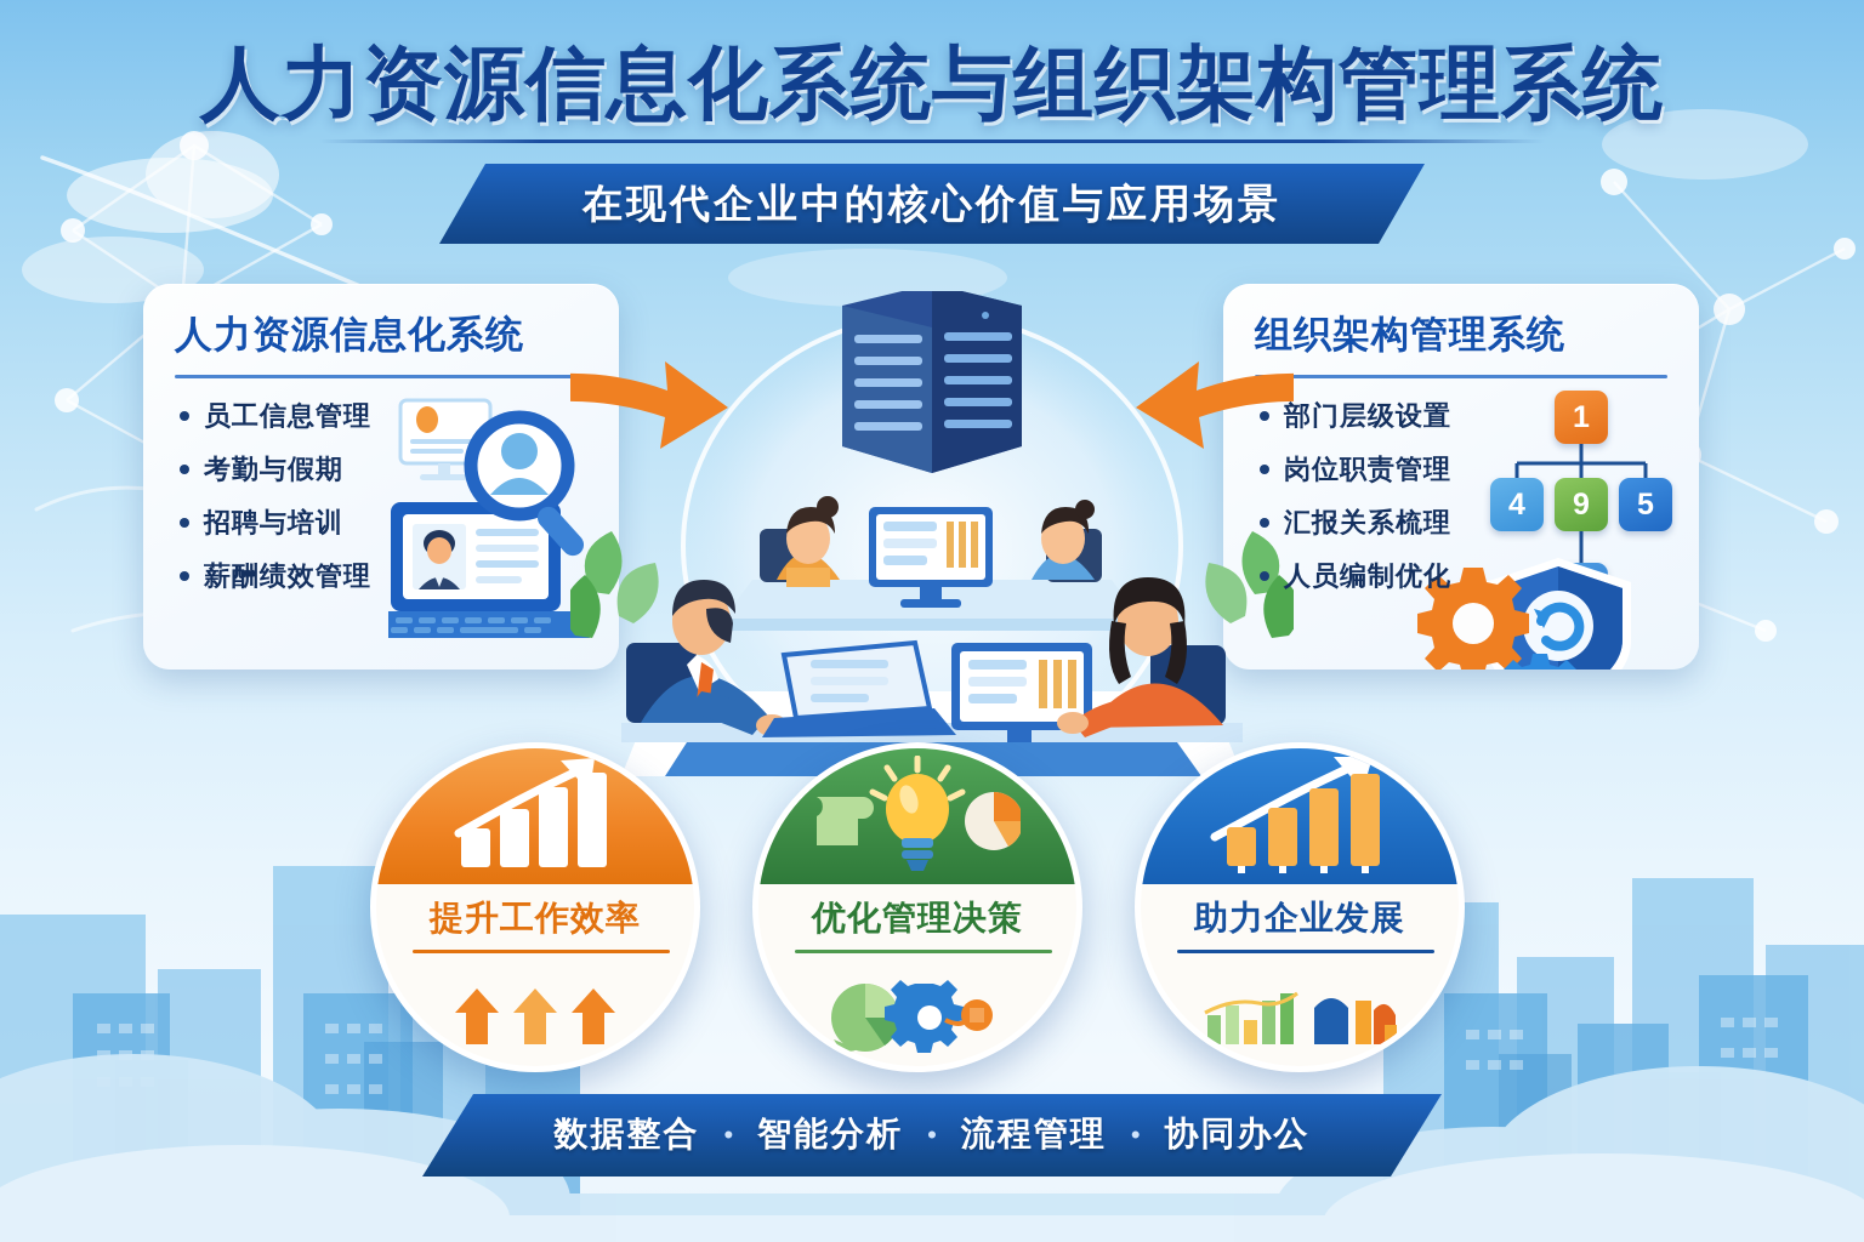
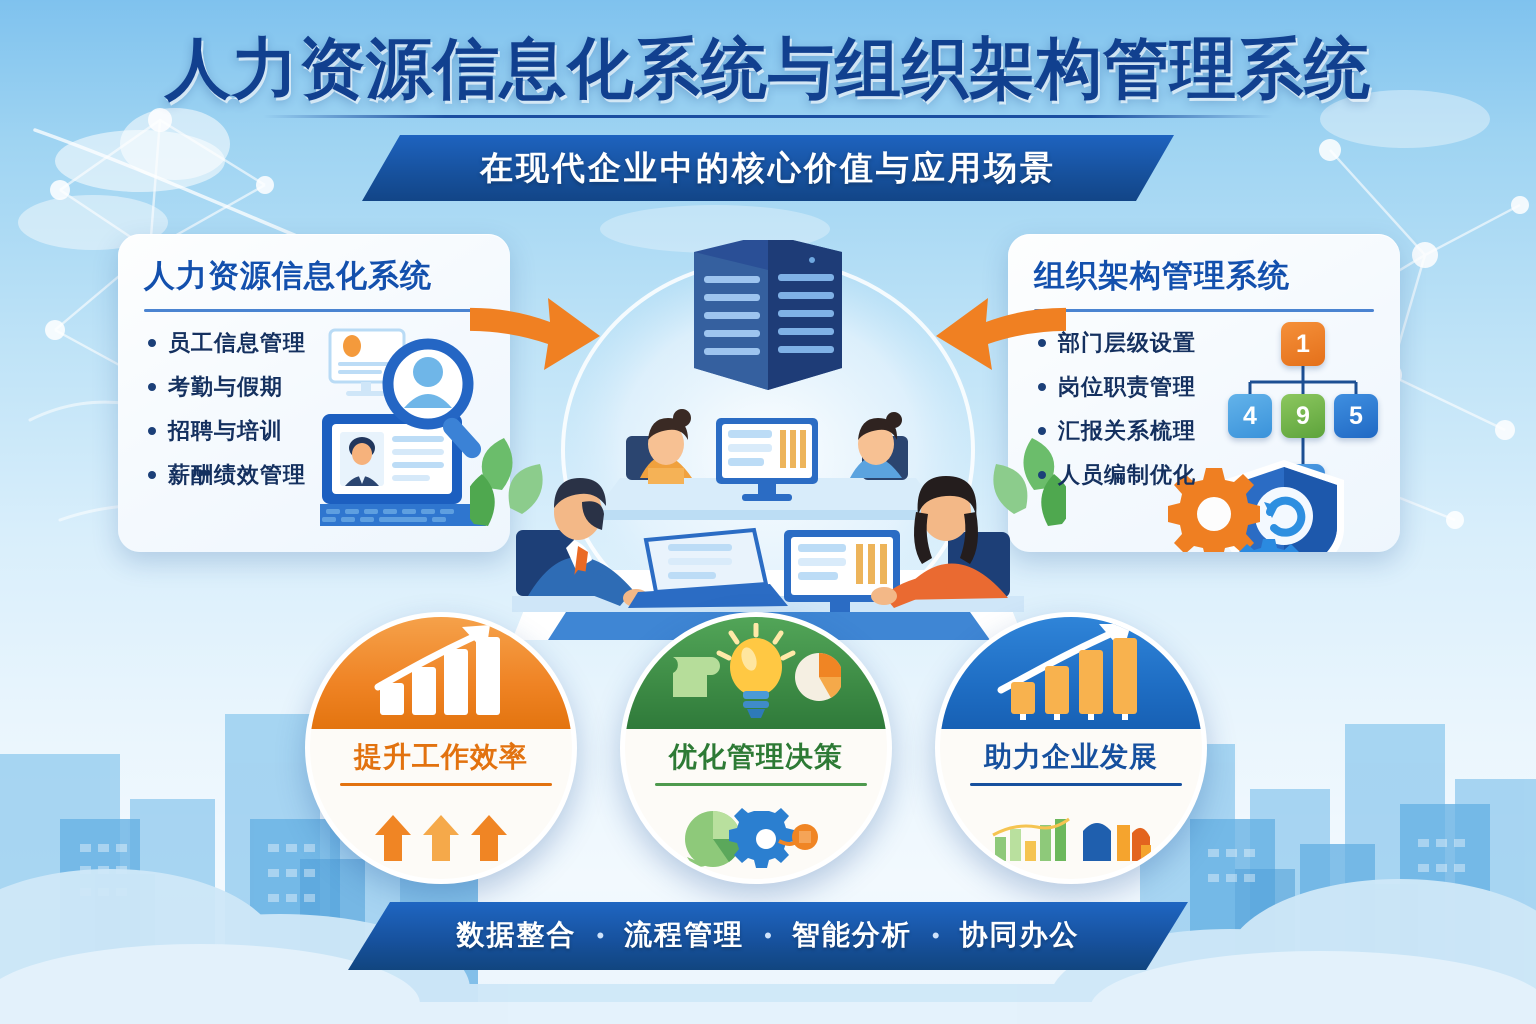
  人力资源信息化系统与组织架构管理系统
  在现代企业中的核心价值与应用场景
  人力资源信息化系统
  员工信息管理
  考勤与假期
  招聘与培训
  薪酬绩效管理
  组织架构管理系统
  部门层级设置
  岗位职责管理
  汇报关系梳理
  人员编制优化
  1
  4
  9
  5
  提升工作效率
  优化管理决策
  助力企业发展
  数据整合
  •
- 智能分析
+ 流程管理
  •
- 流程管理
+ 智能分析
  •
  协同办公
